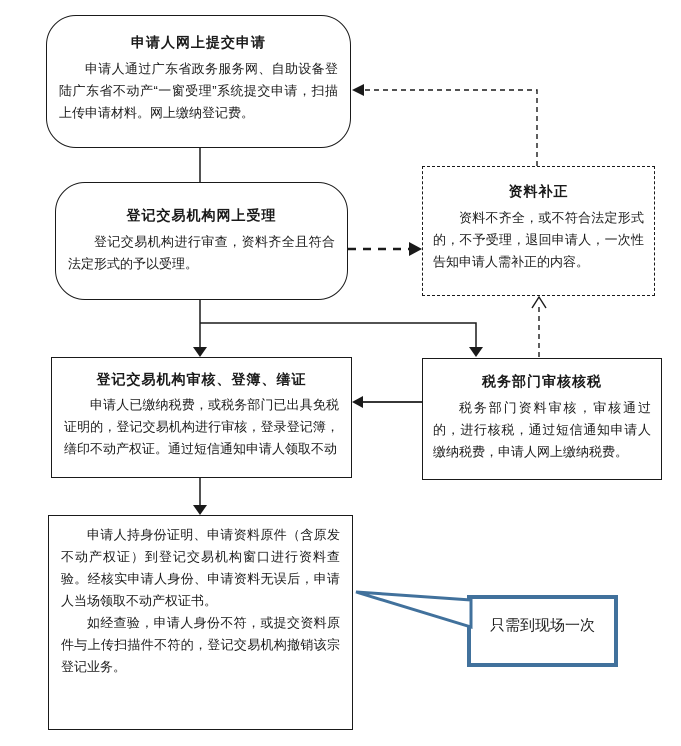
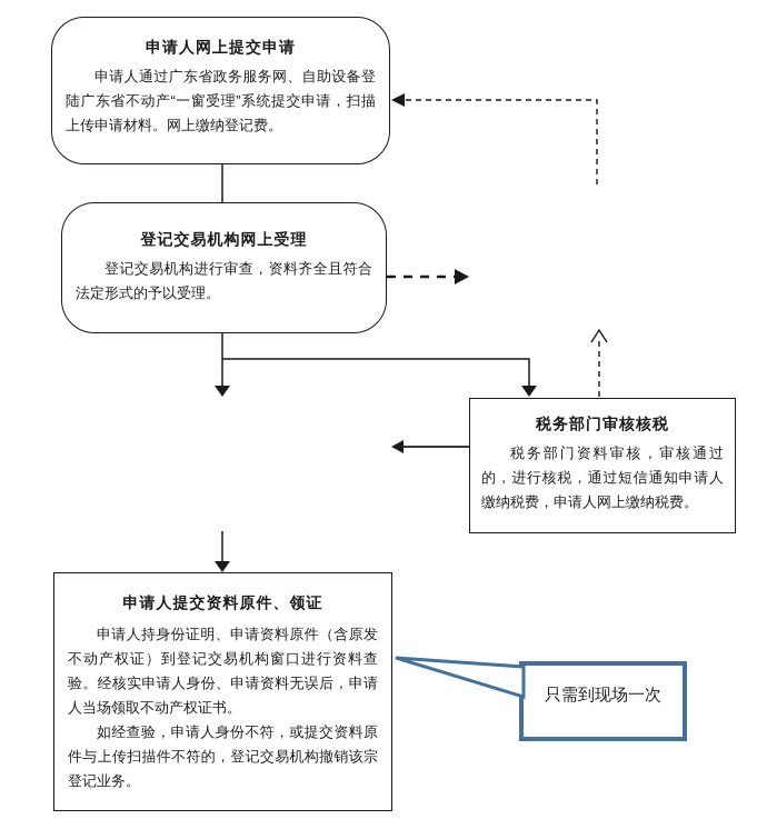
  申请人网上提交申请
  申请人通过广东省政务服务网、自助设备登陆广东省不动产“一窗受理”系统提交申请，扫描上传申请材料。网上缴纳登记费。
  登记交易机构网上受理
  登记交易机构进行审查，资料齐全且符合法定形式的予以受理。
- 资料补正
- 资料不齐全，或不符合法定形式的，不予受理，退回申请人，一次性告知申请人需补正的内容。
- 登记交易机构审核、登簿、缮证
- 申请人已缴纳税费，或税务部门已出具免税证明的，登记交易机构进行审核，登录登记簿，缮印不动产权证。通过短信通知申请人领取不动
  税务部门审核核税
  税务部门资料审核，审核通过的，进行核税，通过短信通知申请人缴纳税费，申请人网上缴纳税费。
+ 申请人提交资料原件、领证
  申请人持身份证明、申请资料原件（含原发不动产权证）到登记交易机构窗口进行资料查验。经核实申请人身份、申请资料无误后，申请人当场领取不动产权证书。
  如经查验，申请人身份不符，或提交资料原件与上传扫描件不符的，登记交易机构撤销该宗登记业务。
  只需到现场一次
